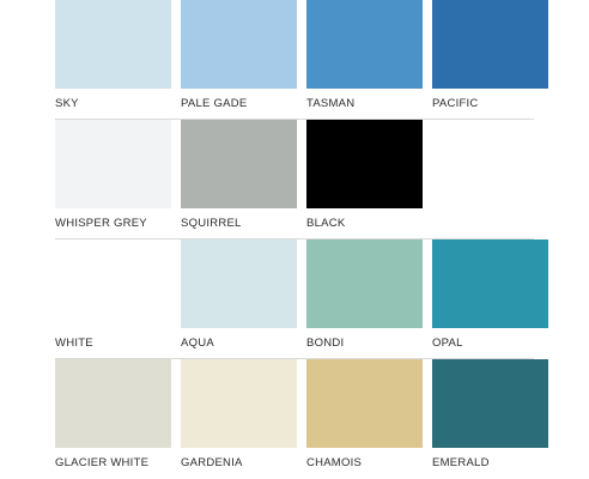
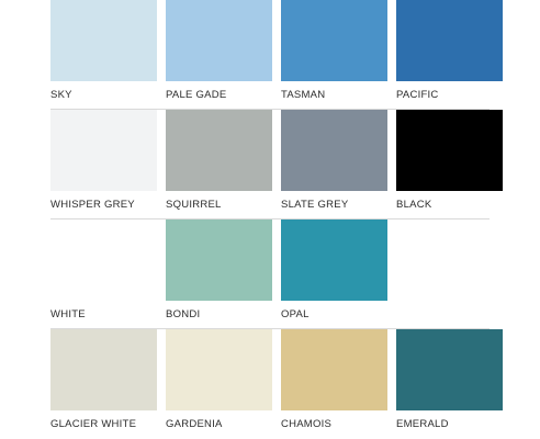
  SKY
  PALE GADE
  TASMAN
  PACIFIC
  WHISPER GREY
  SQUIRREL
+ SLATE GREY
  BLACK
  WHITE
- AQUA
  BONDI
  OPAL
  GLACIER WHITE
  GARDENIA
  CHAMOIS
  EMERALD
